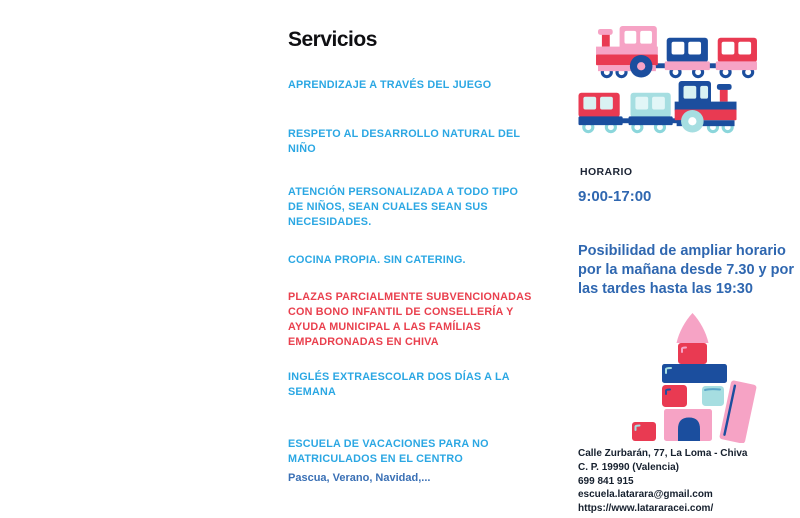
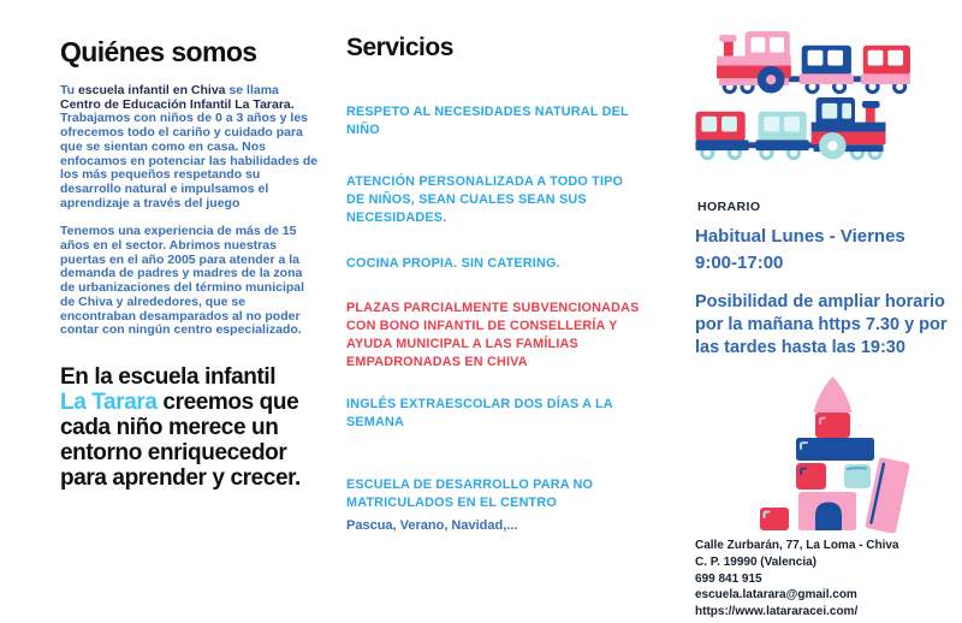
+ Quiénes somos
+ Tu escuela infantil en Chiva se llama Centro de Educación Infantil La Tarara. Trabajamos con niños de 0 a 3 años y les ofrecemos todo el cariño y cuidado para que se sientan como en casa. Nos enfocamos en potenciar las habilidades de los más pequeños respetando su desarrollo natural e impulsamos el aprendizaje a través del juego
+ Tenemos una experiencia de más de 15 años en el sector. Abrimos nuestras puertas en el año 2005 para atender a la demanda de padres y madres de la zona de urbanizaciones del término municipal de Chiva y alrededores, que se encontraban desamparados al no poder contar con ningún centro especializado.
+ En la escuela infantil La Tarara creemos que cada niño merece un entorno enriquecedor para aprender y crecer.
  Servicios
- APRENDIZAJE A TRAVÉS DEL JUEGO
- RESPETO AL DESARROLLO NATURAL DEL NIÑO
+ RESPETO AL NECESIDADES NATURAL DEL NIÑO
  ATENCIÓN PERSONALIZADA A TODO TIPO DE NIÑOS, SEAN CUALES SEAN SUS NECESIDADES.
  COCINA PROPIA. SIN CATERING.
  PLAZAS PARCIALMENTE SUBVENCIONADAS CON BONO INFANTIL DE CONSELLERÍA Y AYUDA MUNICIPAL A LAS FAMÍLIAS EMPADRONADAS EN CHIVA
  INGLÉS EXTRAESCOLAR DOS DÍAS A LA SEMANA
- ESCUELA DE VACACIONES PARA NO MATRICULADOS EN EL CENTRO
+ ESCUELA DE DESARROLLO PARA NO MATRICULADOS EN EL CENTRO
  Pascua, Verano, Navidad,...
  HORARIO
+ Habitual Lunes - Viernes
  9:00-17:00
- Posibilidad de ampliar horario por la mañana desde 7.30 y por las tardes hasta las 19:30
+ Posibilidad de ampliar horario por la mañana https 7.30 y por las tardes hasta las 19:30
  Calle Zurbarán, 77, La Loma - Chiva
  C. P. 19990 (Valencia)
  699 841 915
  escuela.latarara@gmail.com
  https://www.latararacei.com/
